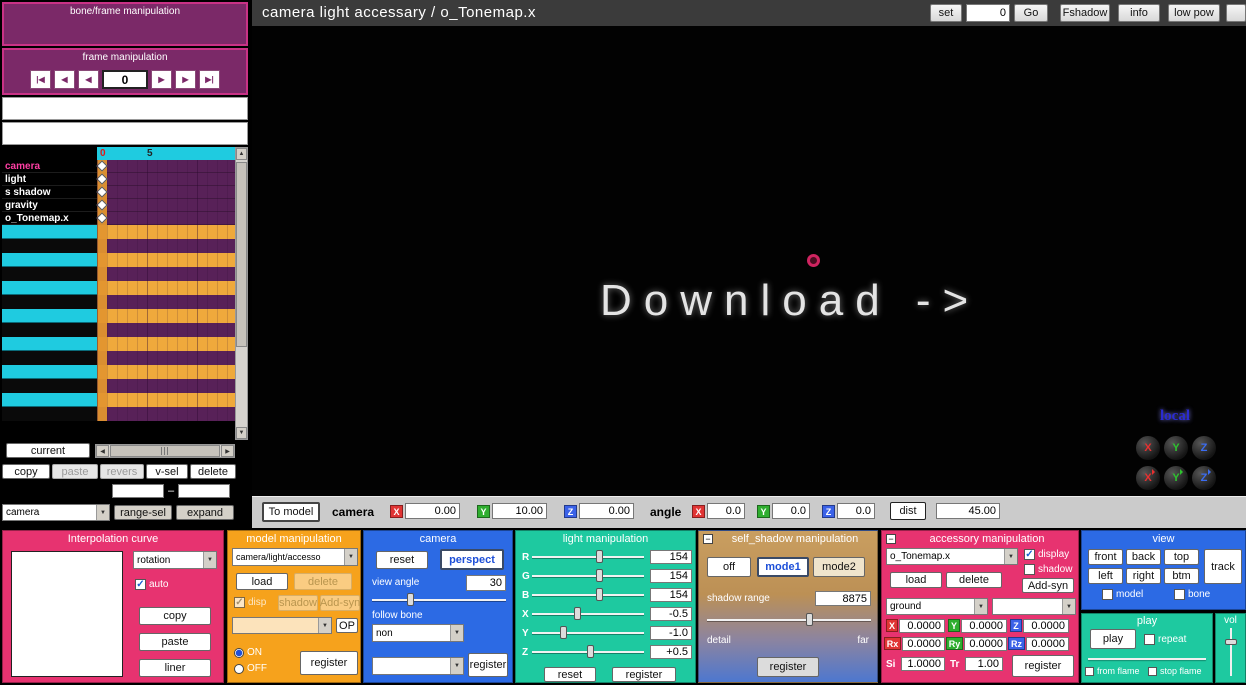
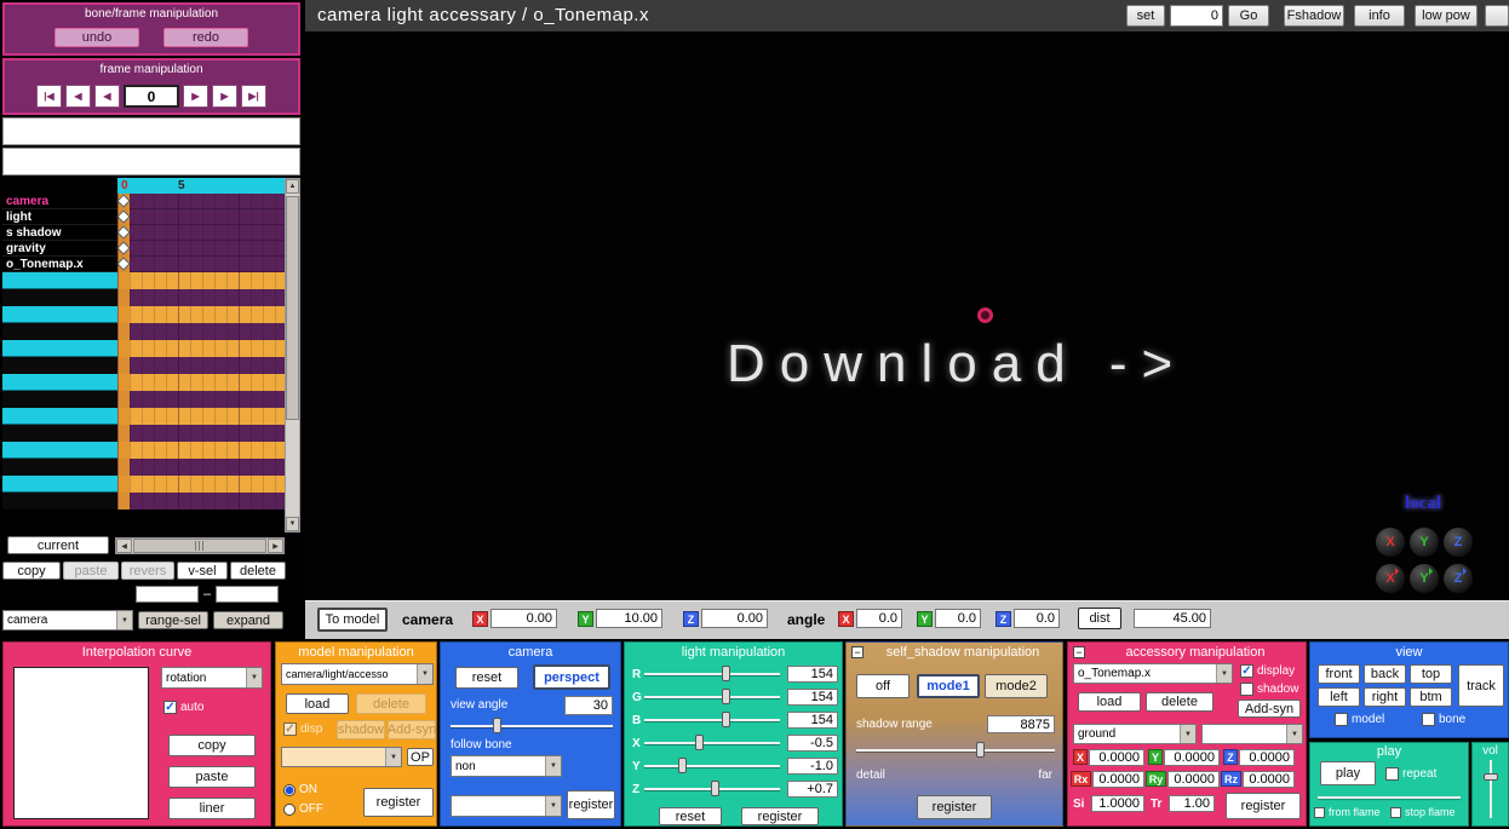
  bone/frame manipulation
+ undo
+ redo
  frame manipulation
  |◀
  ◀
  ◀
  0
  ▶
  ▶
  ▶|
  0
  5
  camera
  light
  s shadow
  gravity
  o_Tonemap.x
  current
  copy
  paste
  revers
  v-sel
  delete
  –
  camera
  range-sel
  expand
  camera light accessary / o_Tonemap.x
  set
  0
  Go
  Fshadow
  info
  low pow
  Download ->
  local
  X
  Y
  Z
  X
  Y
  Z
  To model
  camera
  X
  0.00
  Y
  10.00
  Z
  0.00
  angle
  X
  0.0
  Y
  0.0
  Z
  0.0
  dist
  45.00
  Interpolation curve
  rotation
  auto
  copy
  paste
  liner
  model manipulation
  camera/light/accesso
  load
  delete
  disp
  shadow
  Add-syn
  OP
  ON
  OFF
  register
  camera
  reset
  perspect
  view angle
  30
  follow bone
  non
  register
  light manipulation
  R
  154
  G
  154
  B
  154
  X
  -0.5
  Y
  -1.0
  Z
- +0.5
+ +0.7
  reset
  register
  −
  self_shadow manipulation
  off
  mode1
  mode2
  shadow range
  8875
  detail
  far
  register
  −
  accessory manipulation
  o_Tonemap.x
  display
  shadow
  load
  delete
  Add-syn
  ground
  X
  0.0000
  Y
  0.0000
  Z
  0.0000
  Rx
  0.0000
  Ry
  0.0000
  Rz
  0.0000
  Si
  1.0000
  Tr
  1.00
  register
  view
  front
  back
  top
  left
  right
  btm
  track
  model
  bone
  play
  play
  repeat
  from flame
  stop flame
  vol
